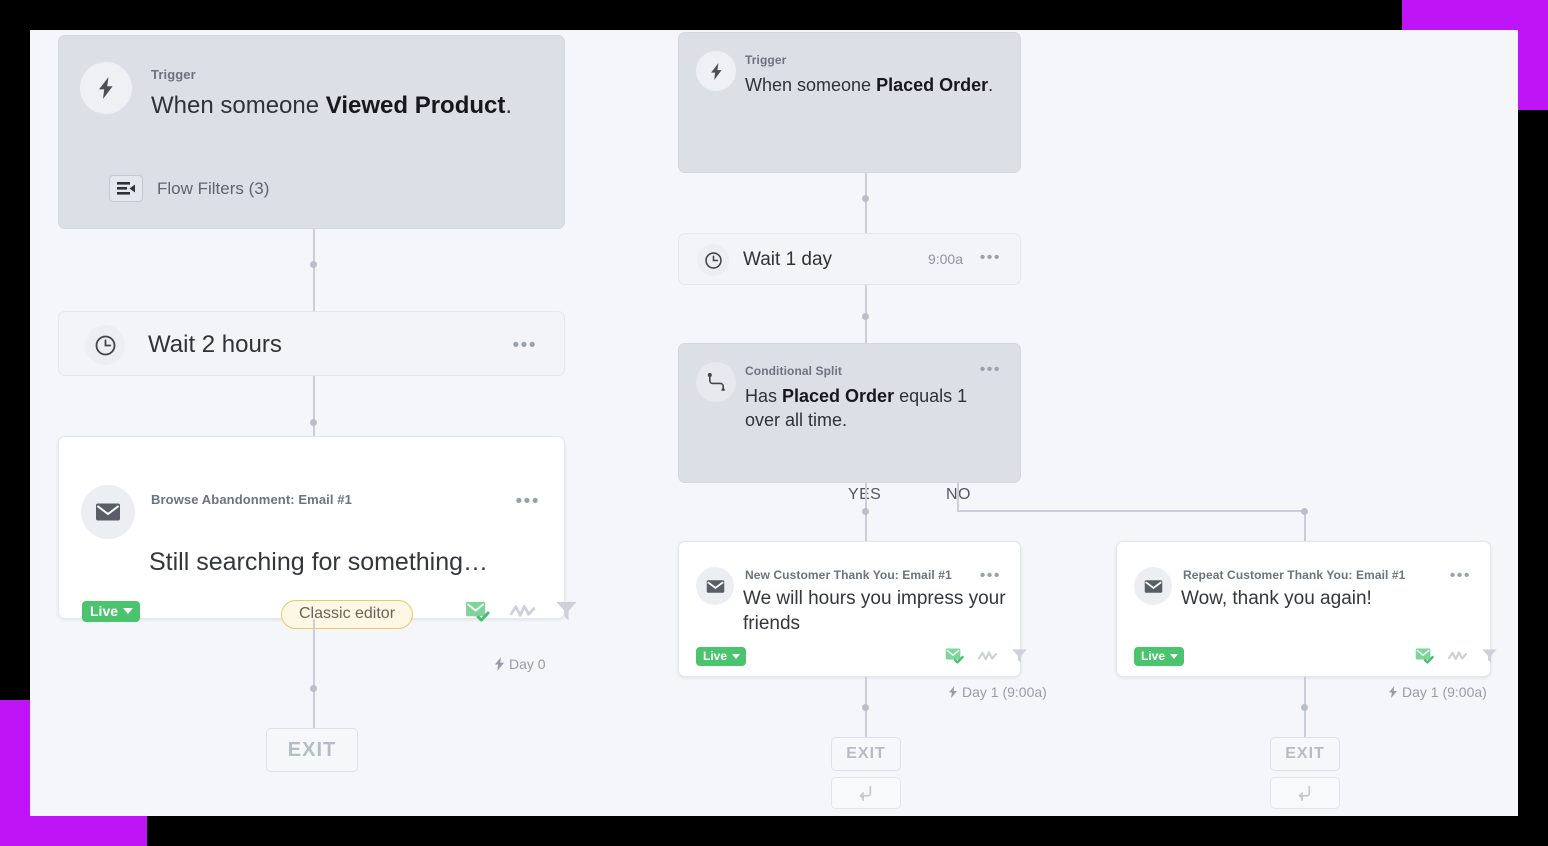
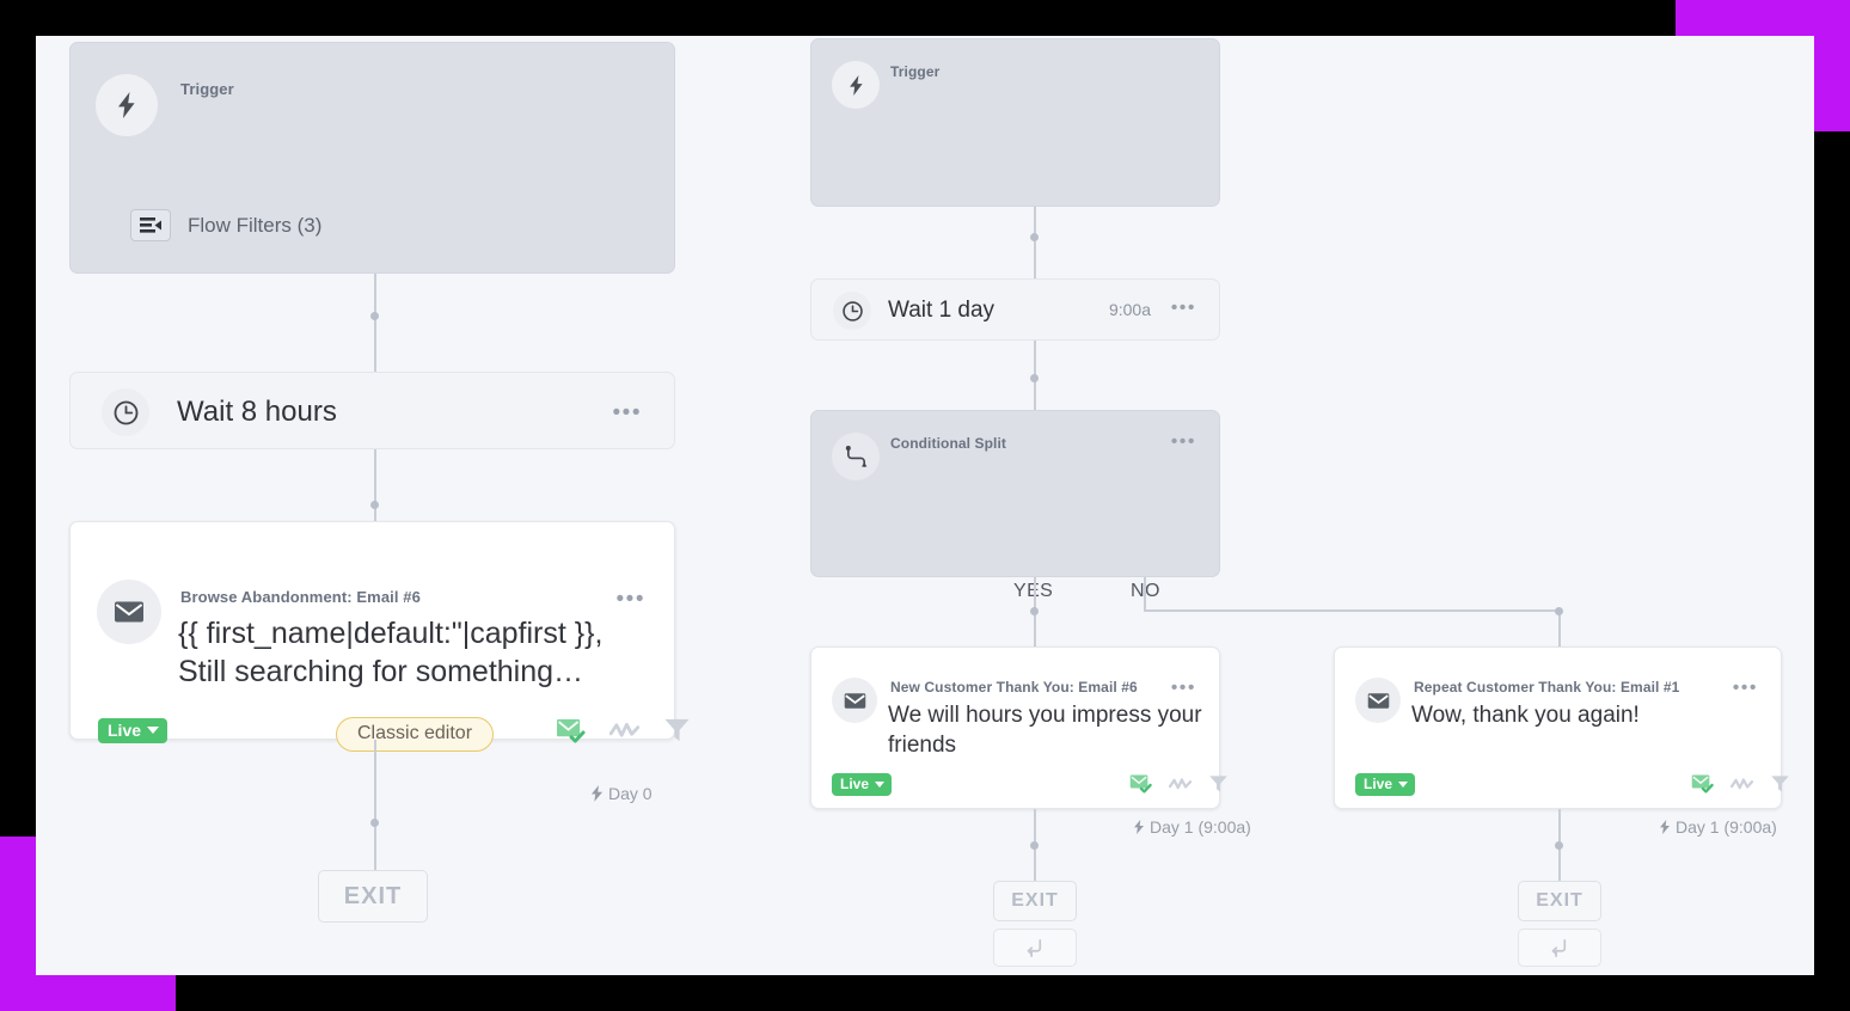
  Trigger
- When someone Viewed Product.
  Flow Filters (3)
- Wait 2 hours
+ Wait 8 hours
  •••
- Browse Abandonment: Email #1
+ Browse Abandonment: Email #6
+ {{ first_name|default:"|capfirst }},
  Still searching for something…
  •••
  Live
  Classic editor
  Day 0
  EXIT
  Trigger
- When someone Placed Order.
  Wait 1 day
  9:00a
  •••
  Conditional Split
- Has Placed Order equals 1 over all time.
  •••
  NO
- New Customer Thank You: Email #1
+ New Customer Thank You: Email #6
  We will hours you impress your
  friends
  •••
  Live
  Day 1 (9:00a)
  EXIT
  Repeat Customer Thank You: Email #1
  Wow, thank you again!
  •••
  Live
  Day 1 (9:00a)
  EXIT
